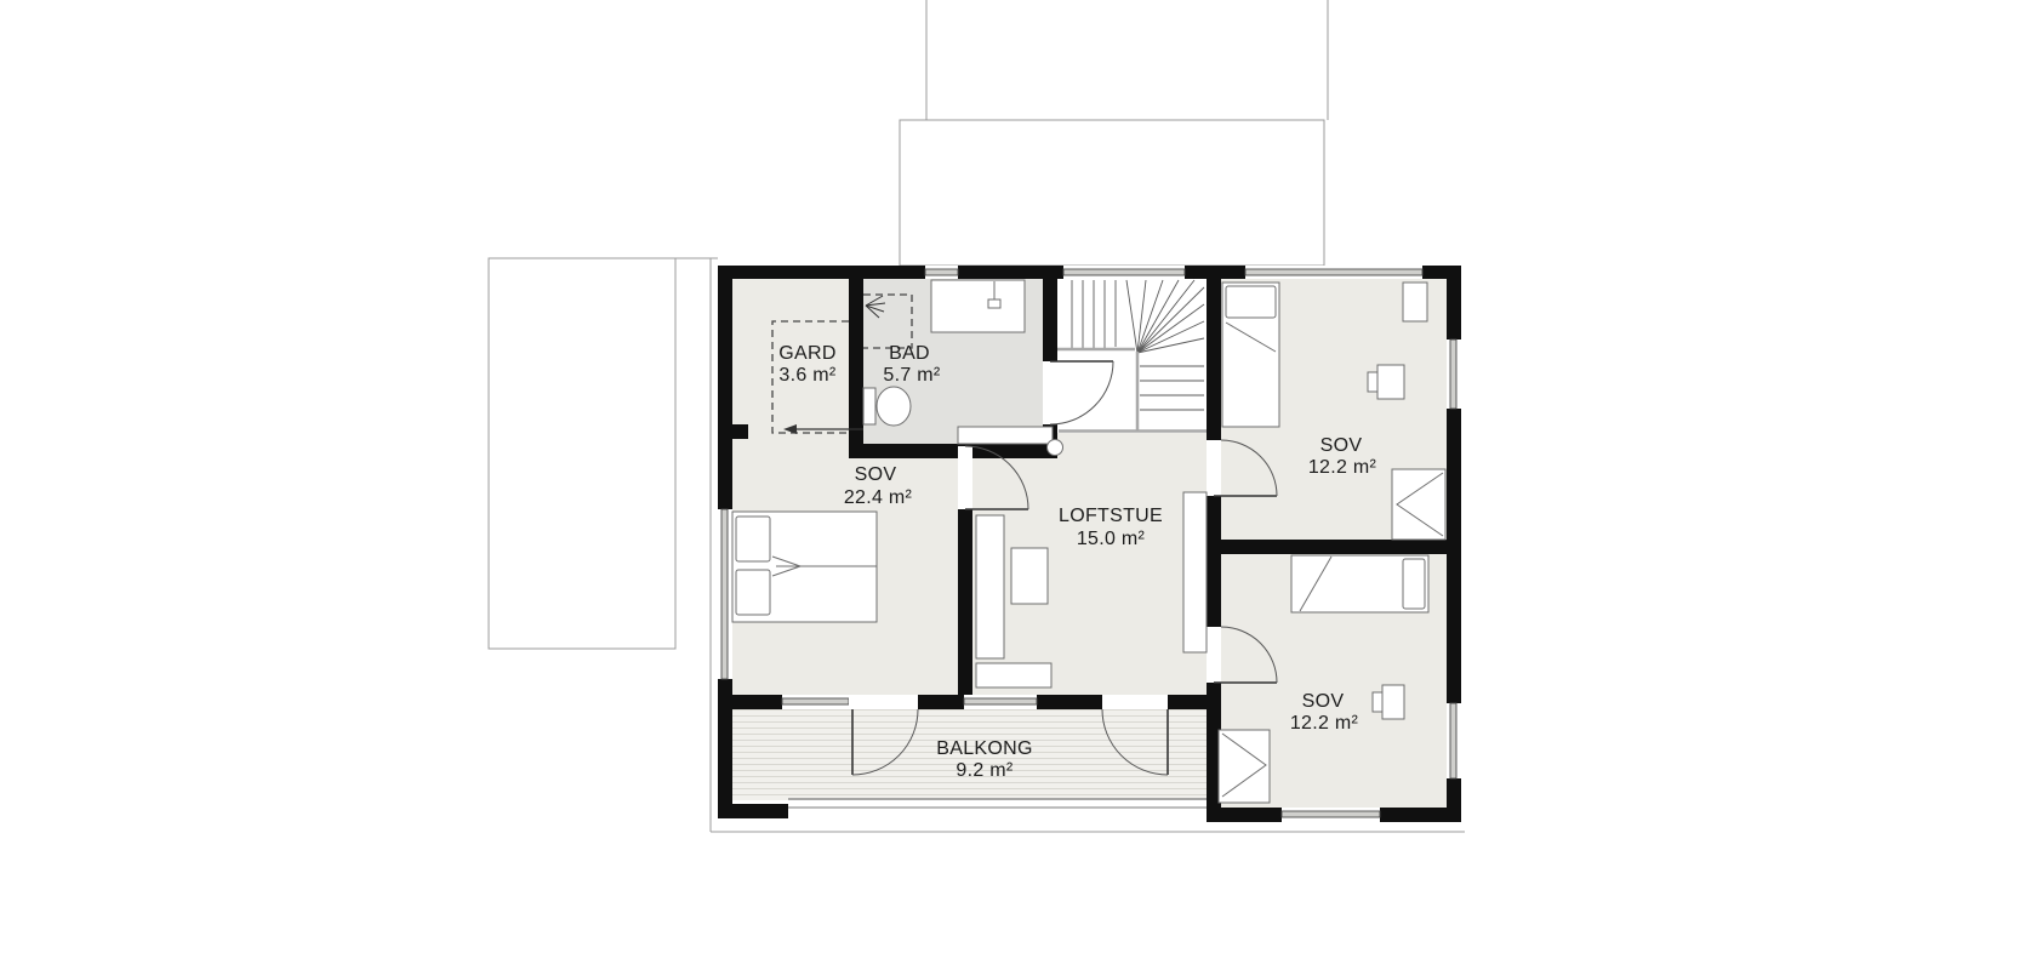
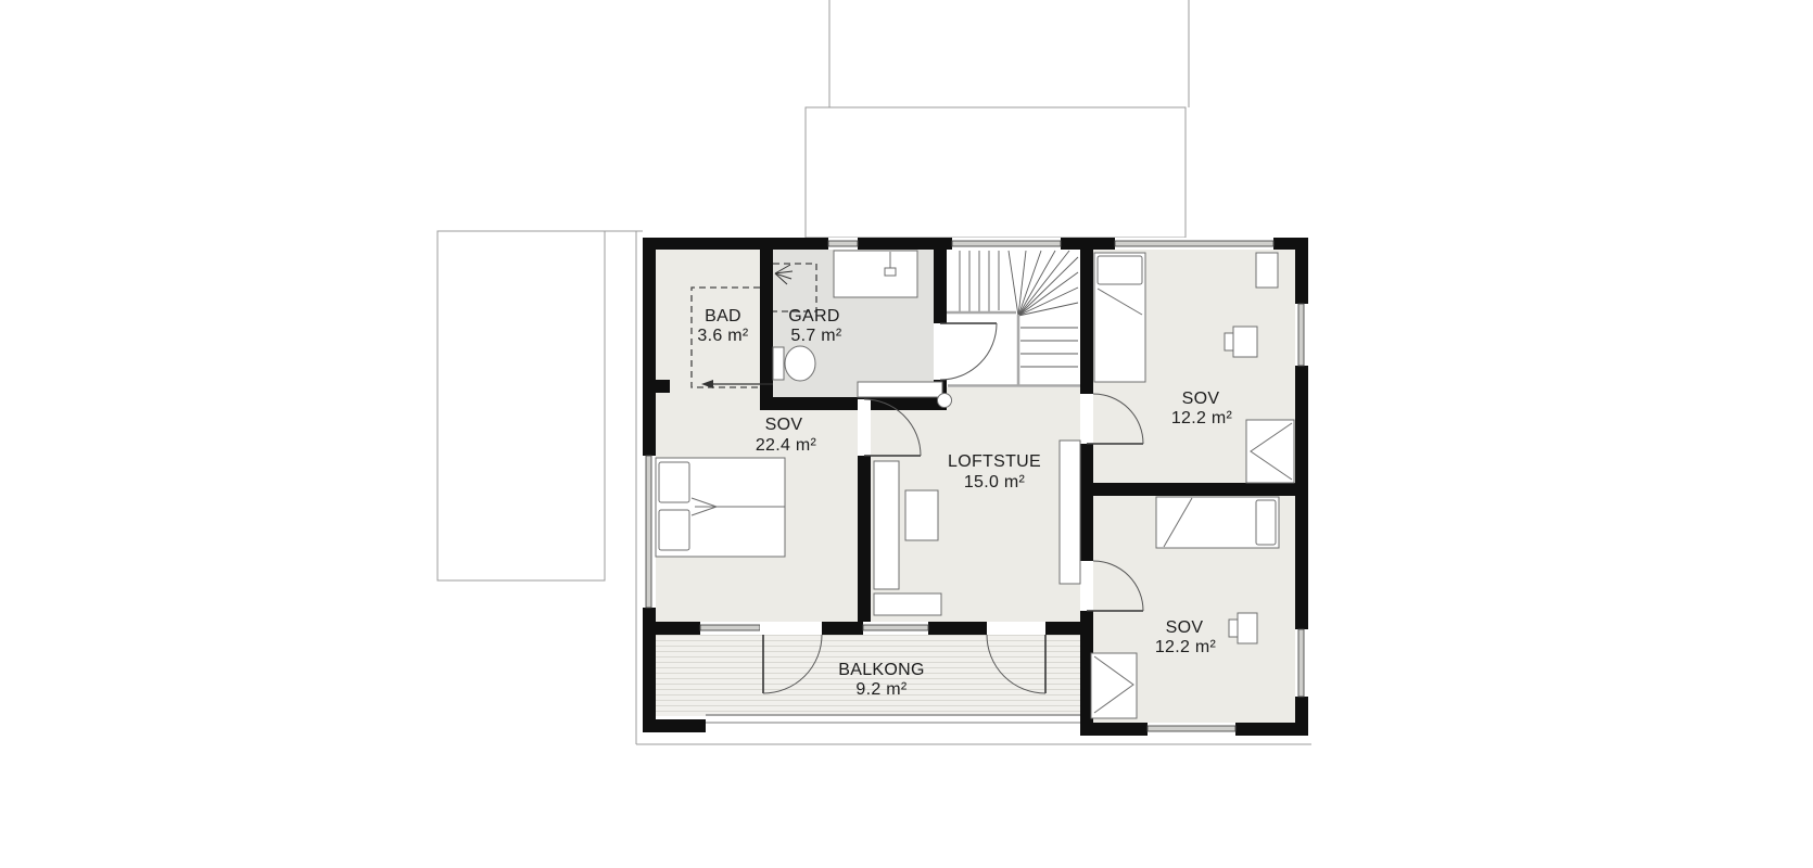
- GARD
+ BAD
  3.6 m²
- BAD
+ GARD
  5.7 m²
  SOV
  22.4 m²
  LOFTSTUE
  15.0 m²
  SOV
  12.2 m²
  SOV
  12.2 m²
  BALKONG
  9.2 m²
